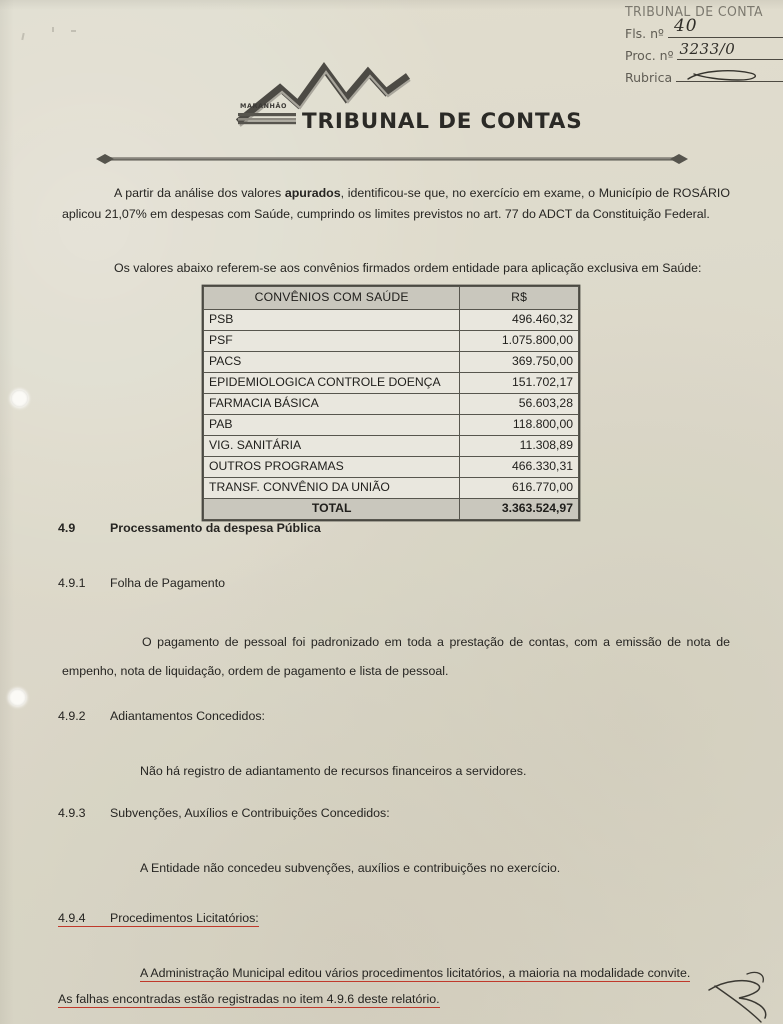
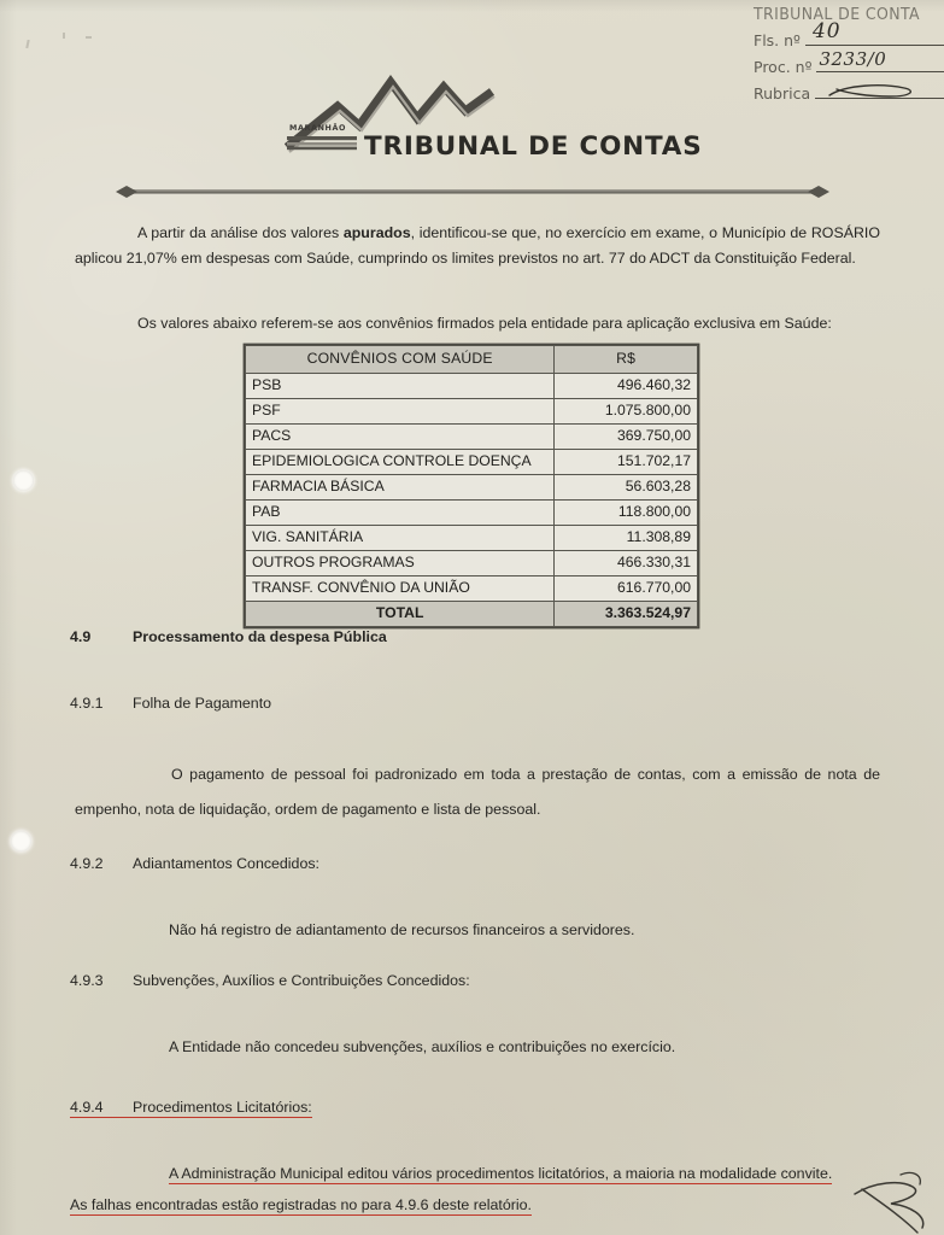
  TRIBUNAL DE CONTA
  Fls. nº
  40
  Proc. nº
  3233/0
  Rubrica
  MARANHÃO
  TRIBUNAL DE CONTAS
  A partir da análise dos valores apurados, identificou-se que, no exercício em exame, o Município de ROSÁRIO aplicou 21,07% em despesas com Saúde, cumprindo os limites previstos no art. 77 do ADCT da Constituição Federal.
- Os valores abaixo referem-se aos convênios firmados ordem entidade para aplicação exclusiva em Saúde:
+ Os valores abaixo referem-se aos convênios firmados pela entidade para aplicação exclusiva em Saúde:
  CONVÊNIOS COM SAÚDE	R$
  PSB	496.460,32
  PSF	1.075.800,00
  PACS	369.750,00
  EPIDEMIOLOGICA CONTROLE DOENÇA	151.702,17
  FARMACIA BÁSICA	56.603,28
  PAB	118.800,00
  VIG. SANITÁRIA	11.308,89
  OUTROS PROGRAMAS	466.330,31
  TRANSF. CONVÊNIO DA UNIÃO	616.770,00
  TOTAL	3.363.524,97
  4.9
  Processamento da despesa Pública
  4.9.1
  Folha de Pagamento
  O pagamento de pessoal foi padronizado em toda a prestação de contas, com a emissão de nota de empenho, nota de liquidação, ordem de pagamento e lista de pessoal.
  4.9.2
  Adiantamentos Concedidos:
  Não há registro de adiantamento de recursos financeiros a servidores.
  4.9.3
  Subvenções, Auxílios e Contribuições Concedidos:
  A Entidade não concedeu subvenções, auxílios e contribuições no exercício.
  4.9.4
  Procedimentos Licitatórios:
  A Administração Municipal editou vários procedimentos licitatórios, a maioria na modalidade convite.
- As falhas encontradas estão registradas no item 4.9.6 deste relatório.
+ As falhas encontradas estão registradas no para 4.9.6 deste relatório.
